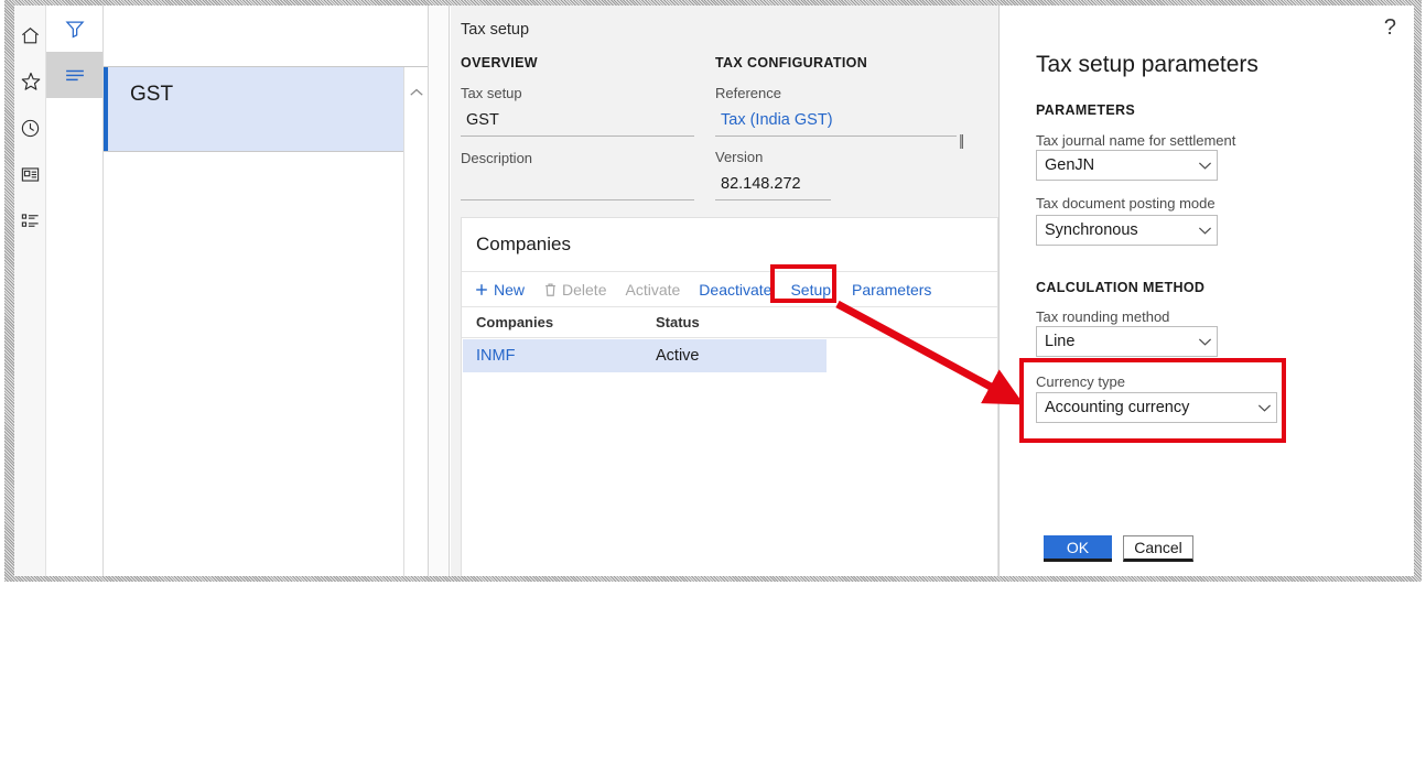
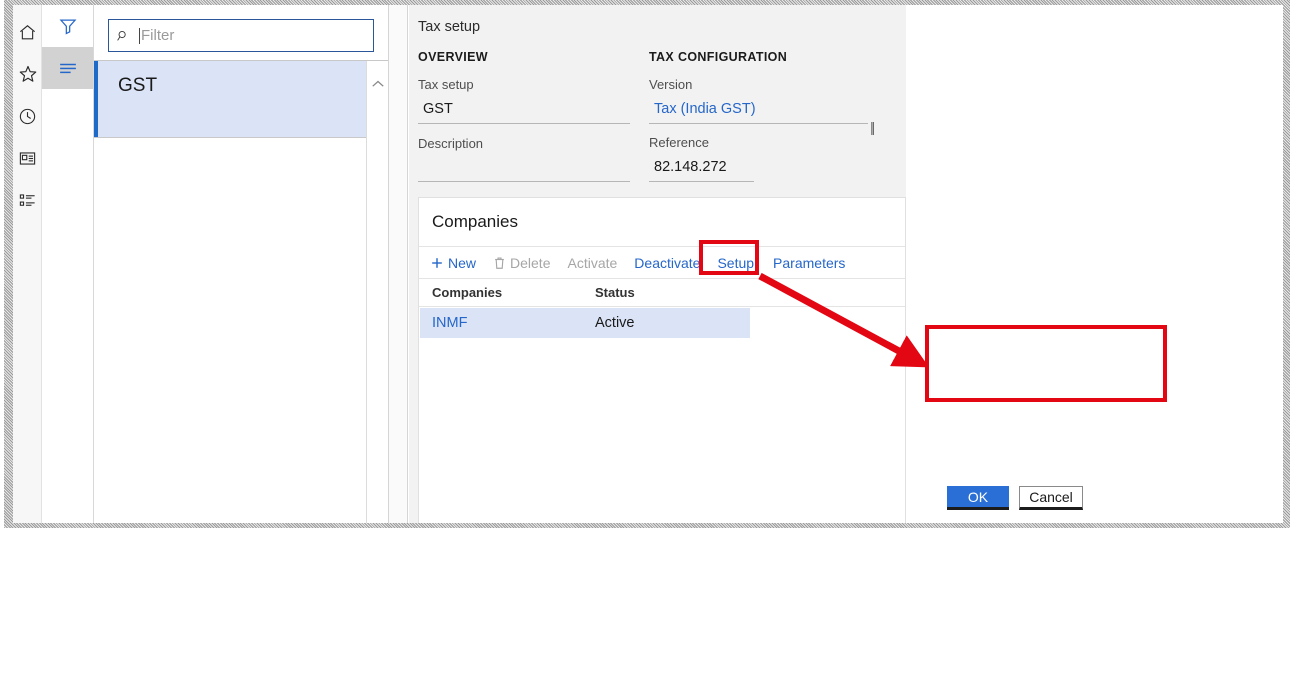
+ Filter
  GST
  Tax setup
  OVERVIEW
  Tax setup
  GST
  Description
  TAX CONFIGURATION
- Reference
+ Version
  Tax (India GST)
  ||
- Version
+ Reference
  82.148.272
  Companies
  New
  Delete
  Activate
  Deactivate
  Setup
  Parameters
  Companies
  Status
  INMF
  Active
- ?
- Tax setup parameters
- PARAMETERS
- Tax journal name for settlement
- GenJN
- Tax document posting mode
- Synchronous
- CALCULATION METHOD
- Tax rounding method
- Line
- Currency type
- Accounting currency
  OK
  Cancel
